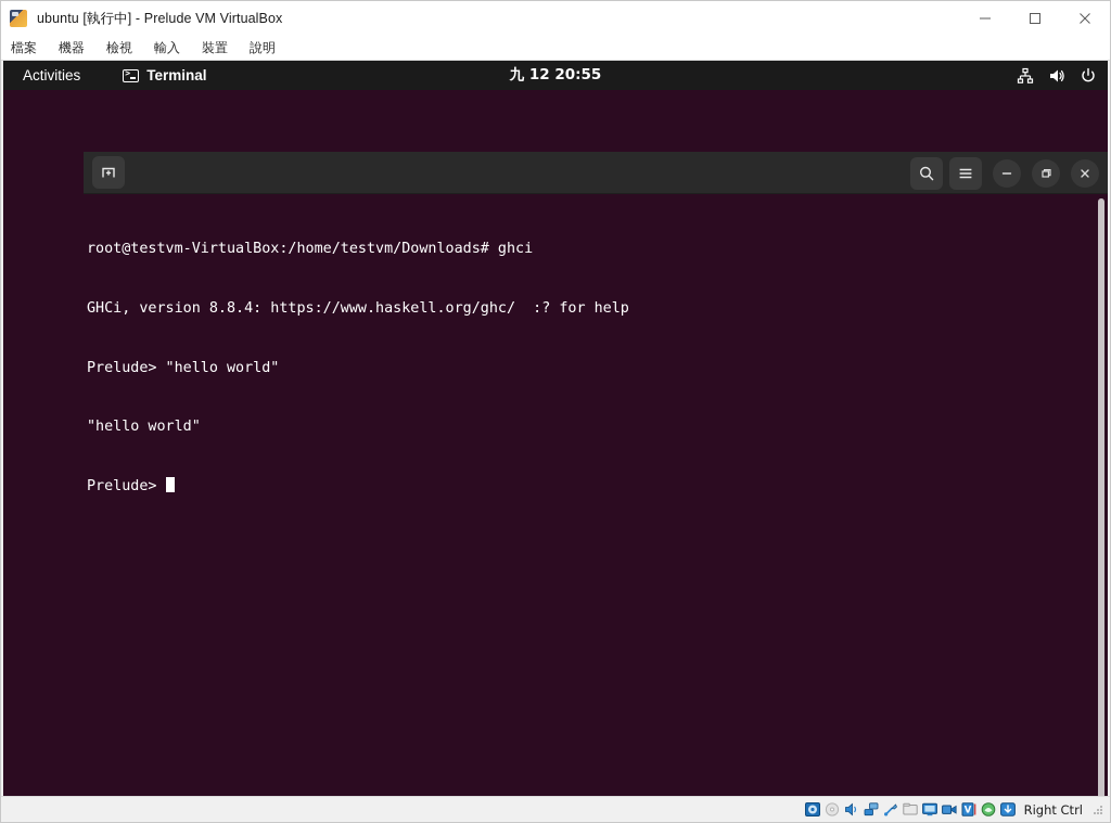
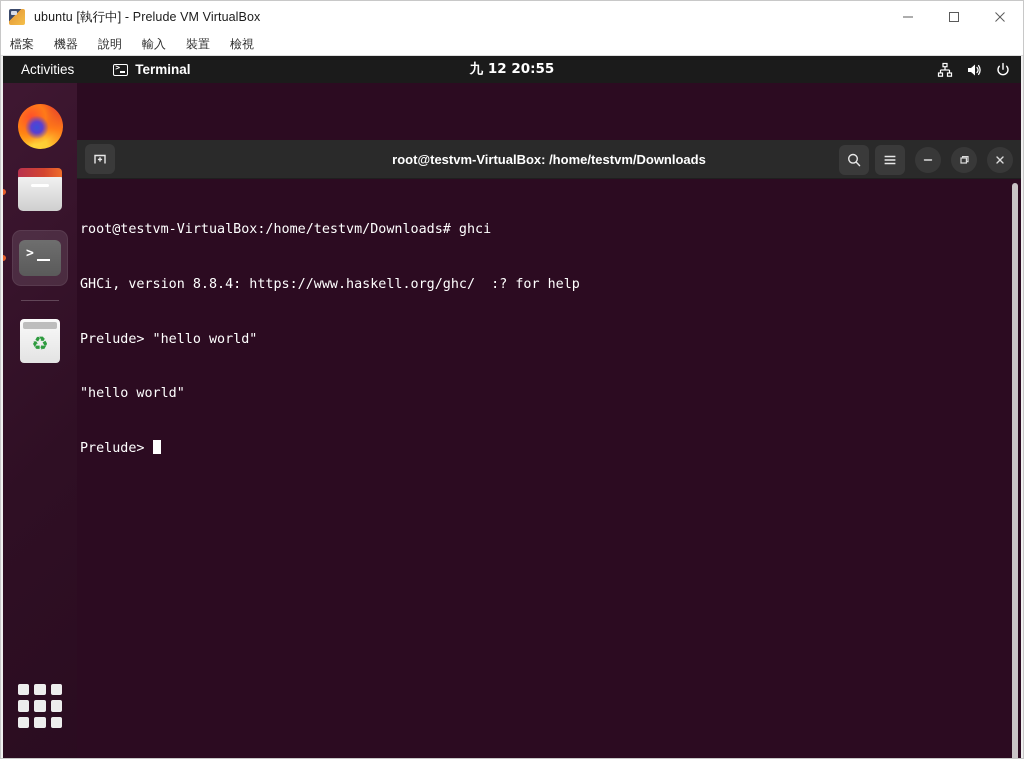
  ubuntu [執行中] - Prelude VM VirtualBox
  檔案
  機器
- 檢視
+ 說明
  輸入
  裝置
- 說明
+ 檢視
  Activities
  Terminal
  九 12 20:55
+ >
+ ♻
+ root@testvm-VirtualBox: /home/testvm/Downloads
  root@testvm-VirtualBox:/home/testvm/Downloads# ghci
  GHCi, version 8.8.4: https://www.haskell.org/ghc/ :? for help
  Prelude> "hello world"
  "hello world"
  Prelude>
- V
- Right Ctrl
